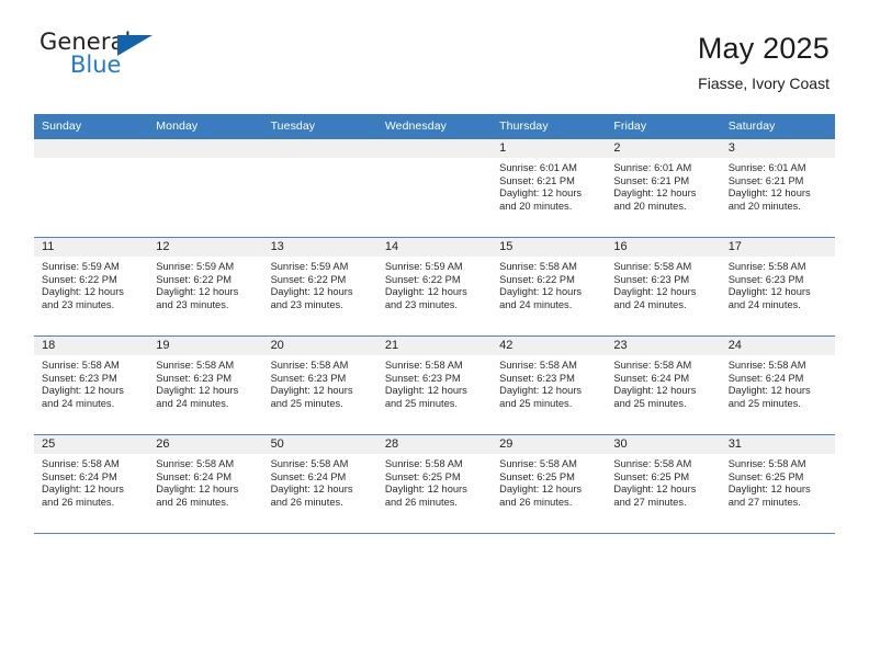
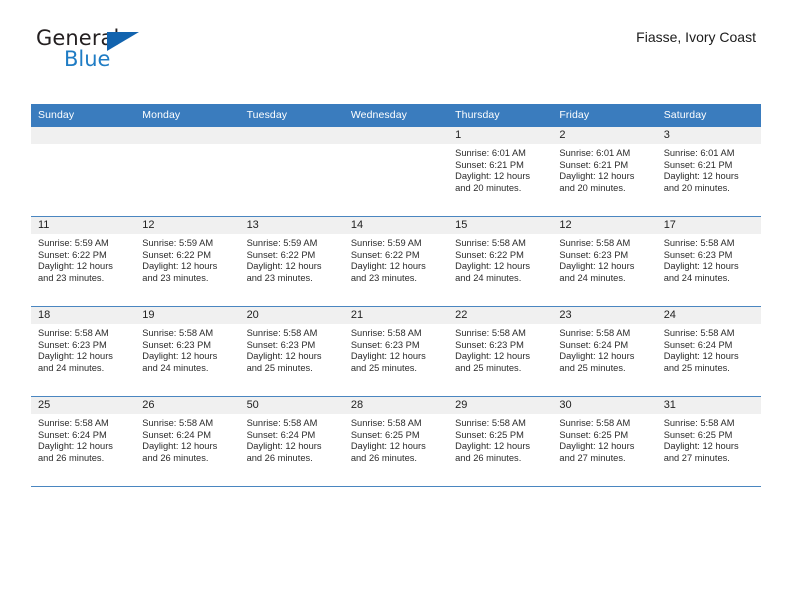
  General
  Blue
- May 2025
  Fiasse, Ivory Coast
  Sunday	Monday	Tuesday	Wednesday	Thursday	Friday	Saturday
  				1Sunrise: 6:01 AMSunset: 6:21 PMDaylight: 12 hoursand 20 minutes.	2Sunrise: 6:01 AMSunset: 6:21 PMDaylight: 12 hoursand 20 minutes.	3Sunrise: 6:01 AMSunset: 6:21 PMDaylight: 12 hoursand 20 minutes.
- 11Sunrise: 5:59 AMSunset: 6:22 PMDaylight: 12 hoursand 23 minutes.	12Sunrise: 5:59 AMSunset: 6:22 PMDaylight: 12 hoursand 23 minutes.	13Sunrise: 5:59 AMSunset: 6:22 PMDaylight: 12 hoursand 23 minutes.	14Sunrise: 5:59 AMSunset: 6:22 PMDaylight: 12 hoursand 23 minutes.	15Sunrise: 5:58 AMSunset: 6:22 PMDaylight: 12 hoursand 24 minutes.	16Sunrise: 5:58 AMSunset: 6:23 PMDaylight: 12 hoursand 24 minutes.	17Sunrise: 5:58 AMSunset: 6:23 PMDaylight: 12 hoursand 24 minutes.
+ 11Sunrise: 5:59 AMSunset: 6:22 PMDaylight: 12 hoursand 23 minutes.	12Sunrise: 5:59 AMSunset: 6:22 PMDaylight: 12 hoursand 23 minutes.	13Sunrise: 5:59 AMSunset: 6:22 PMDaylight: 12 hoursand 23 minutes.	14Sunrise: 5:59 AMSunset: 6:22 PMDaylight: 12 hoursand 23 minutes.	15Sunrise: 5:58 AMSunset: 6:22 PMDaylight: 12 hoursand 24 minutes.	12Sunrise: 5:58 AMSunset: 6:23 PMDaylight: 12 hoursand 24 minutes.	17Sunrise: 5:58 AMSunset: 6:23 PMDaylight: 12 hoursand 24 minutes.
- 18Sunrise: 5:58 AMSunset: 6:23 PMDaylight: 12 hoursand 24 minutes.	19Sunrise: 5:58 AMSunset: 6:23 PMDaylight: 12 hoursand 24 minutes.	20Sunrise: 5:58 AMSunset: 6:23 PMDaylight: 12 hoursand 25 minutes.	21Sunrise: 5:58 AMSunset: 6:23 PMDaylight: 12 hoursand 25 minutes.	42Sunrise: 5:58 AMSunset: 6:23 PMDaylight: 12 hoursand 25 minutes.	23Sunrise: 5:58 AMSunset: 6:24 PMDaylight: 12 hoursand 25 minutes.	24Sunrise: 5:58 AMSunset: 6:24 PMDaylight: 12 hoursand 25 minutes.
+ 18Sunrise: 5:58 AMSunset: 6:23 PMDaylight: 12 hoursand 24 minutes.	19Sunrise: 5:58 AMSunset: 6:23 PMDaylight: 12 hoursand 24 minutes.	20Sunrise: 5:58 AMSunset: 6:23 PMDaylight: 12 hoursand 25 minutes.	21Sunrise: 5:58 AMSunset: 6:23 PMDaylight: 12 hoursand 25 minutes.	22Sunrise: 5:58 AMSunset: 6:23 PMDaylight: 12 hoursand 25 minutes.	23Sunrise: 5:58 AMSunset: 6:24 PMDaylight: 12 hoursand 25 minutes.	24Sunrise: 5:58 AMSunset: 6:24 PMDaylight: 12 hoursand 25 minutes.
  25Sunrise: 5:58 AMSunset: 6:24 PMDaylight: 12 hoursand 26 minutes.	26Sunrise: 5:58 AMSunset: 6:24 PMDaylight: 12 hoursand 26 minutes.	50Sunrise: 5:58 AMSunset: 6:24 PMDaylight: 12 hoursand 26 minutes.	28Sunrise: 5:58 AMSunset: 6:25 PMDaylight: 12 hoursand 26 minutes.	29Sunrise: 5:58 AMSunset: 6:25 PMDaylight: 12 hoursand 26 minutes.	30Sunrise: 5:58 AMSunset: 6:25 PMDaylight: 12 hoursand 27 minutes.	31Sunrise: 5:58 AMSunset: 6:25 PMDaylight: 12 hoursand 27 minutes.
